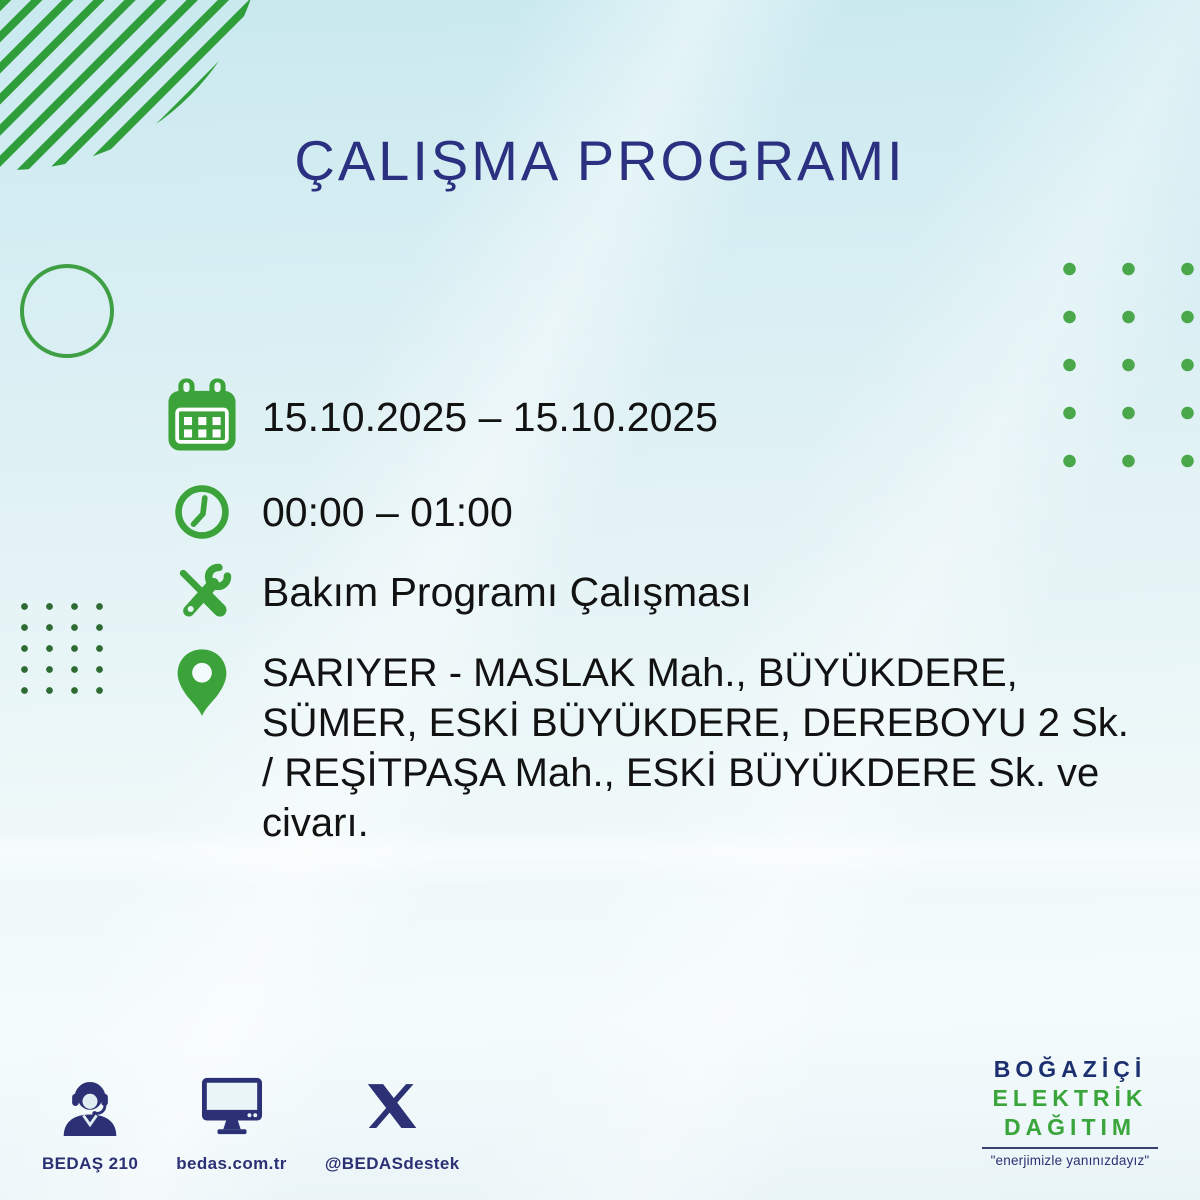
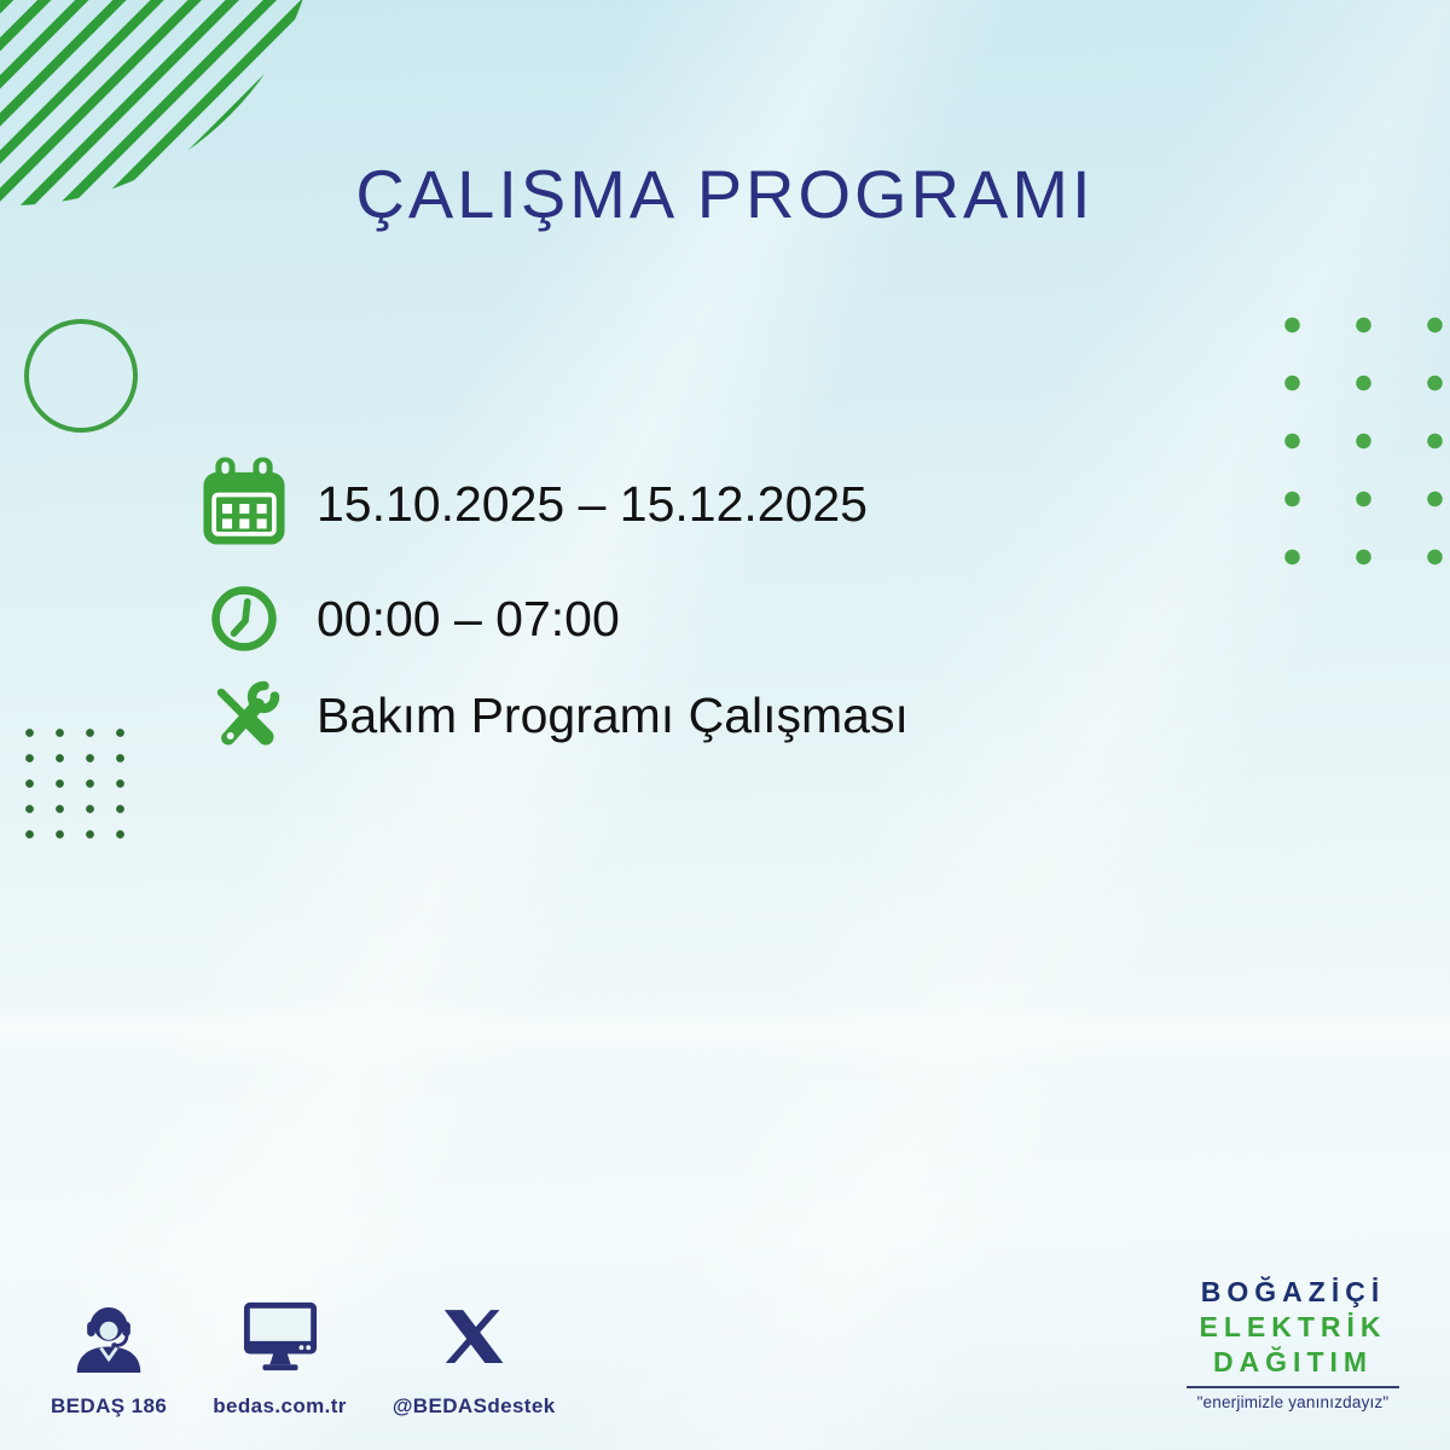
  ÇALIŞMA PROGRAMI
- 15.10.2025 – 15.10.2025
+ 15.10.2025 – 15.12.2025
- 00:00 – 01:00
+ 00:00 – 07:00
  Bakım Programı Çalışması
- SARIYER - MASLAK Mah., BÜYÜKDERE, SÜMER, ESKİ BÜYÜKDERE, DEREBOYU 2 Sk. / REŞİTPAŞA Mah., ESKİ BÜYÜKDERE Sk. ve civarı.
- BEDAŞ 210
+ BEDAŞ 186
  bedas.com.tr
  @BEDASdestek
  BOĞAZİÇİ
  ELEKTRİK
  DAĞITIM
  "enerjimizle yanınızdayız"
